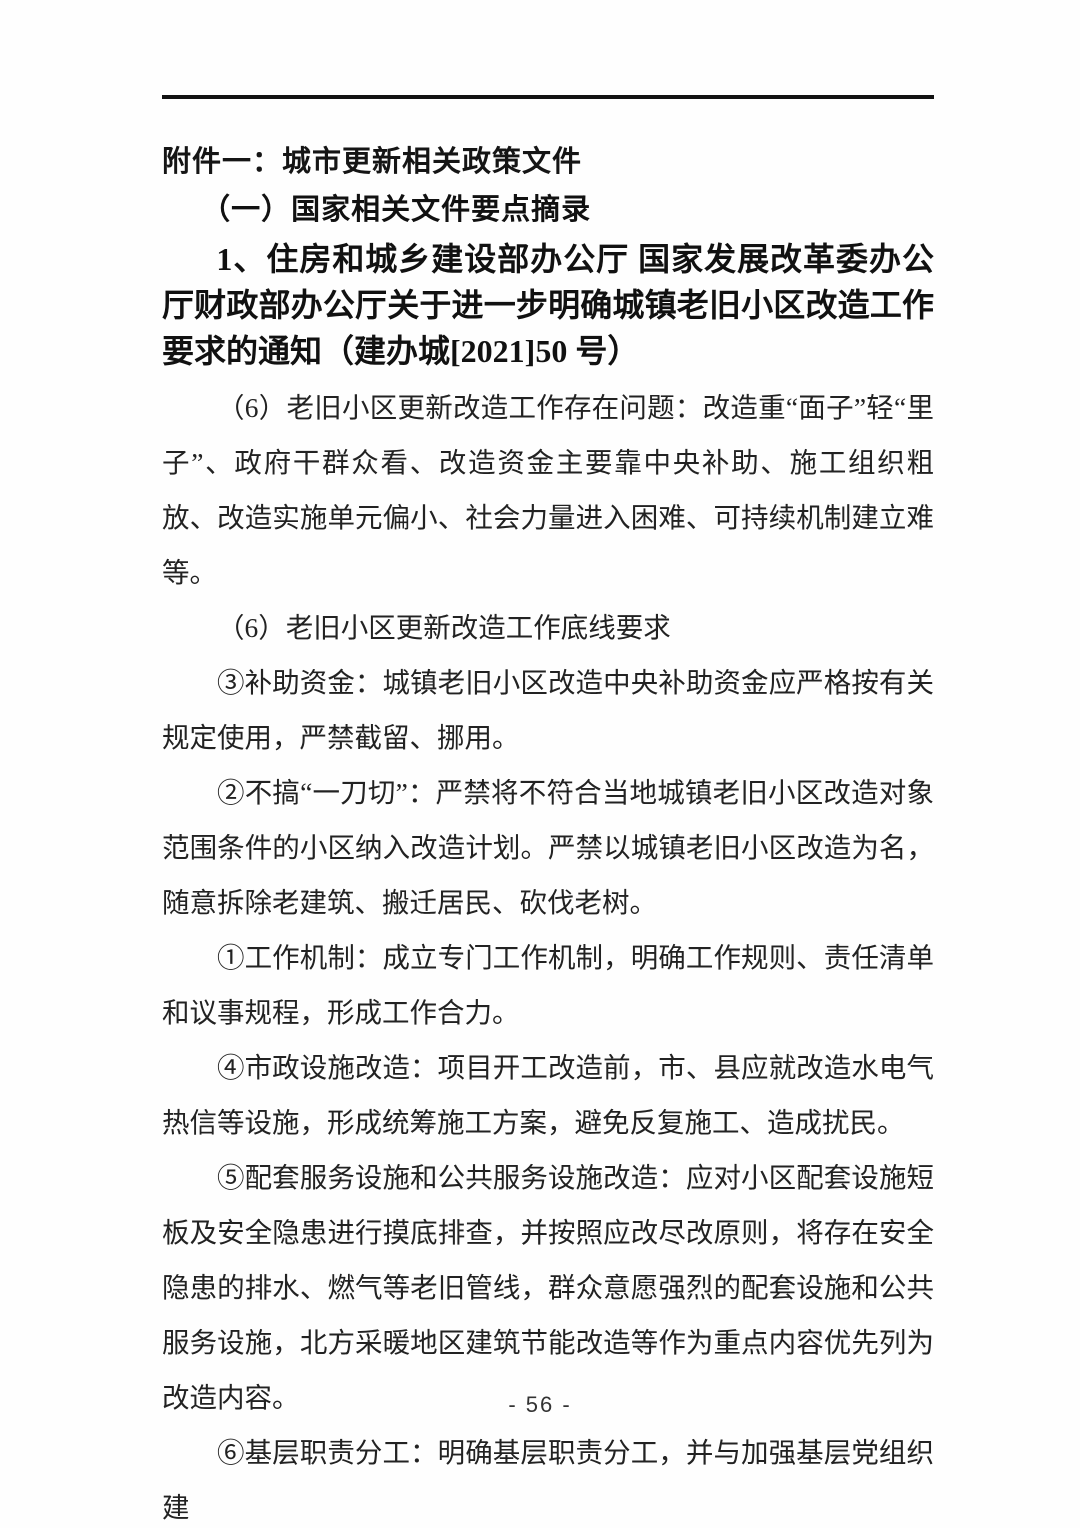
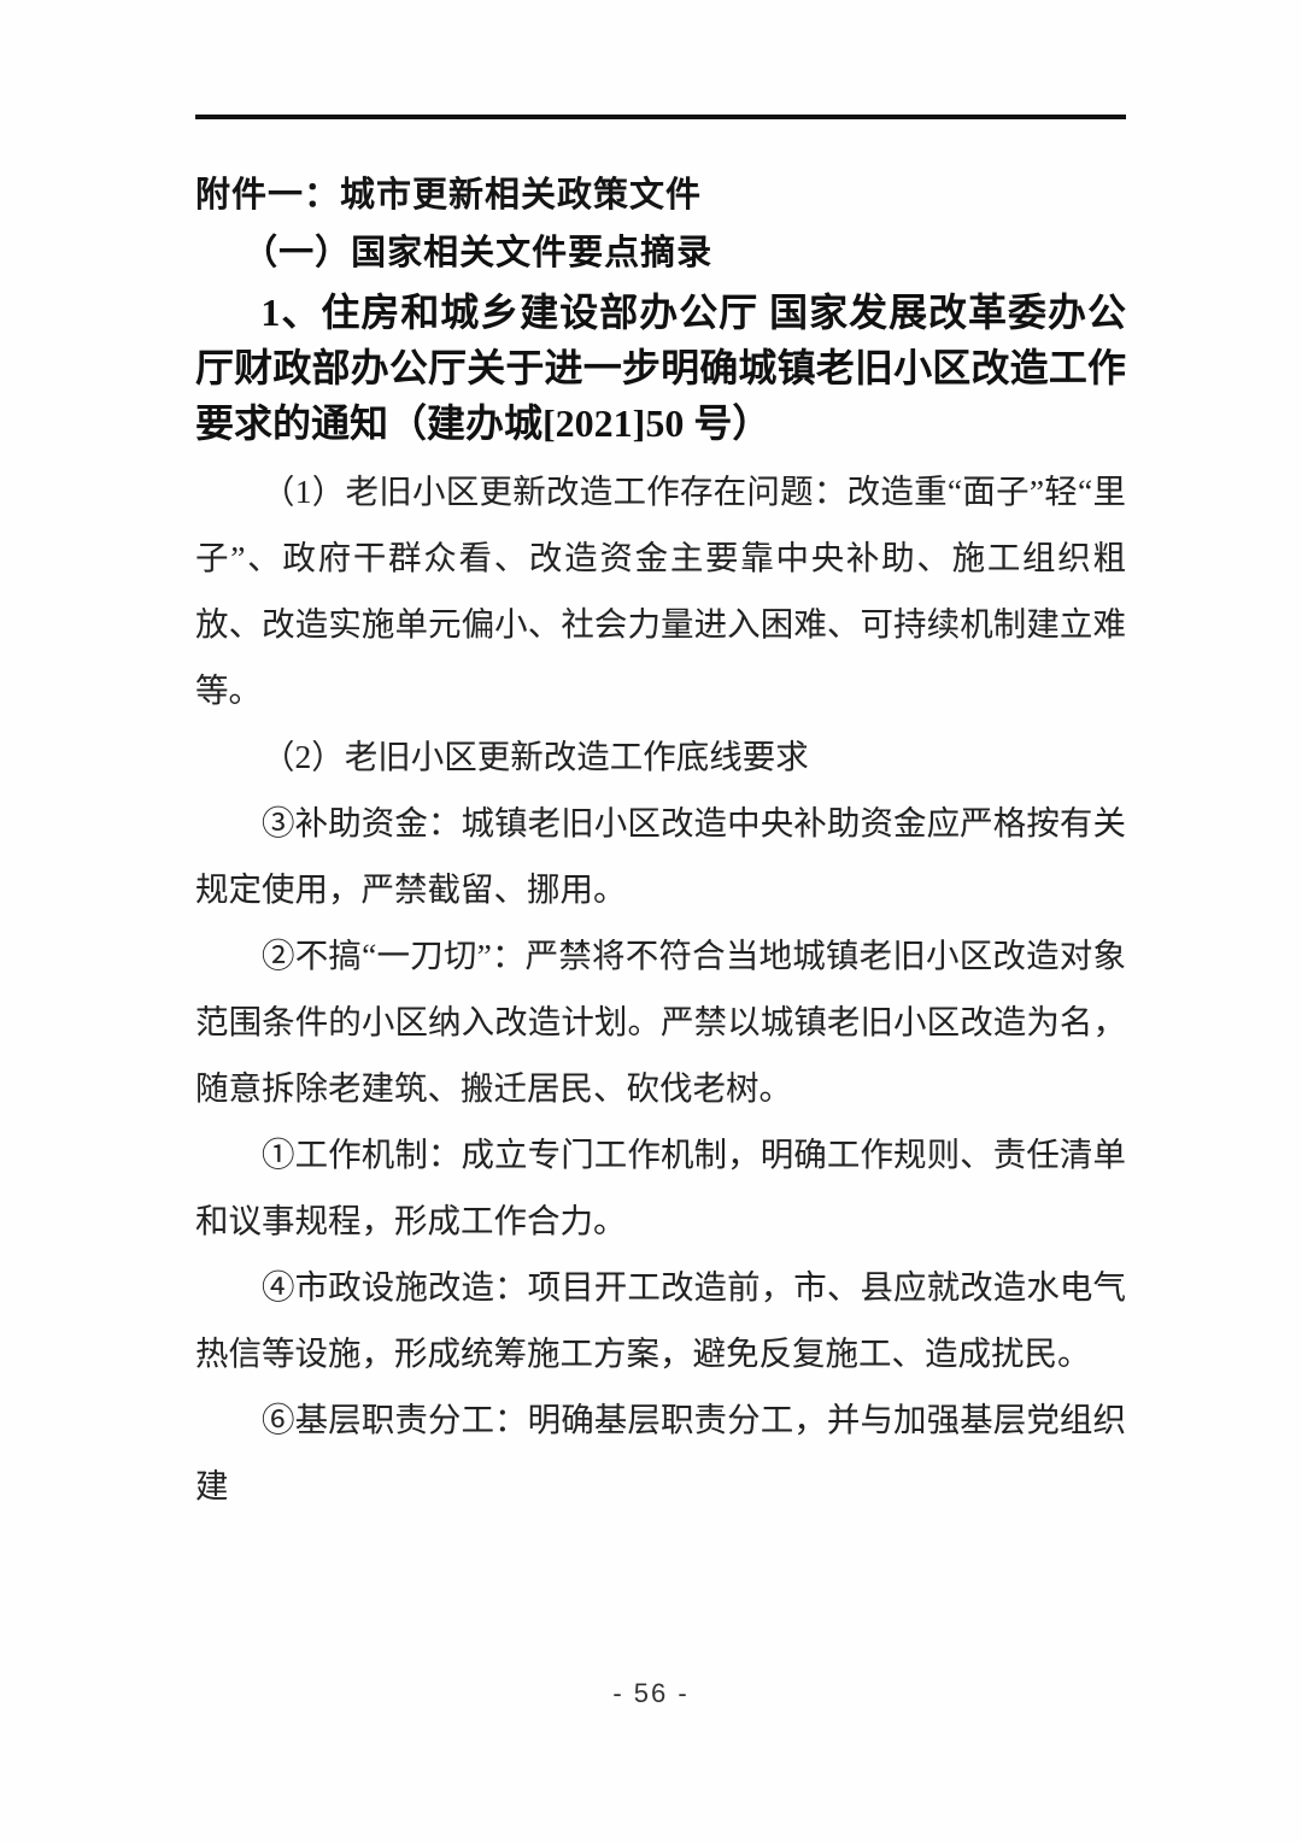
  附件一：城市更新相关政策文件
  （一）国家相关文件要点摘录
  1、住房和城乡建设部办公厅 国家发展改革委办公厅财政部办公厅关于进一步明确城镇老旧小区改造工作要求的通知（建办城[2021]50 号）
- （6）老旧小区更新改造工作存在问题：改造重“面子”轻“里子”、政府干群众看、改造资金主要靠中央补助、施工组织粗放、改造实施单元偏小、社会力量进入困难、可持续机制建立难等。
+ （1）老旧小区更新改造工作存在问题：改造重“面子”轻“里子”、政府干群众看、改造资金主要靠中央补助、施工组织粗放、改造实施单元偏小、社会力量进入困难、可持续机制建立难等。
- （6）老旧小区更新改造工作底线要求
+ （2）老旧小区更新改造工作底线要求
  ③补助资金：城镇老旧小区改造中央补助资金应严格按有关规定使用，严禁截留、挪用。
  ②不搞“一刀切”：严禁将不符合当地城镇老旧小区改造对象范围条件的小区纳入改造计划。严禁以城镇老旧小区改造为名，随意拆除老建筑、搬迁居民、砍伐老树。
  ①工作机制：成立专门工作机制，明确工作规则、责任清单和议事规程，形成工作合力。
  ④市政设施改造：项目开工改造前，市、县应就改造水电气热信等设施，形成统筹施工方案，避免反复施工、造成扰民。
- ⑤配套服务设施和公共服务设施改造：应对小区配套设施短板及安全隐患进行摸底排查，并按照应改尽改原则，将存在安全隐患的排水、燃气等老旧管线，群众意愿强烈的配套设施和公共服务设施，北方采暖地区建筑节能改造等作为重点内容优先列为改造内容。
  ⑥基层职责分工：明确基层职责分工，并与加强基层党组织建
  - 56 -
